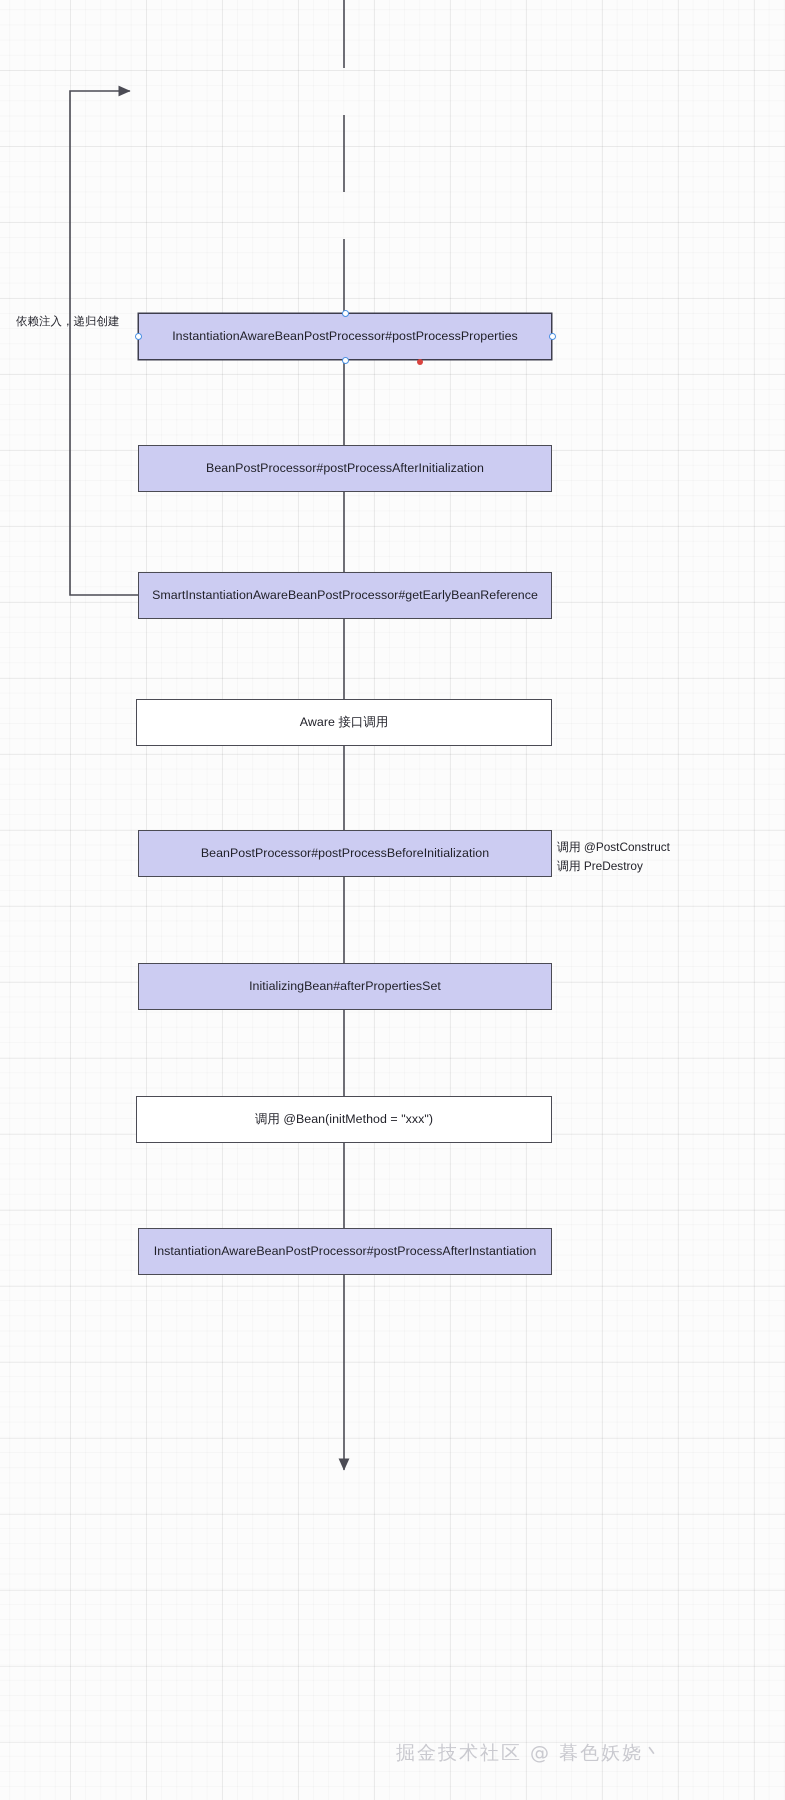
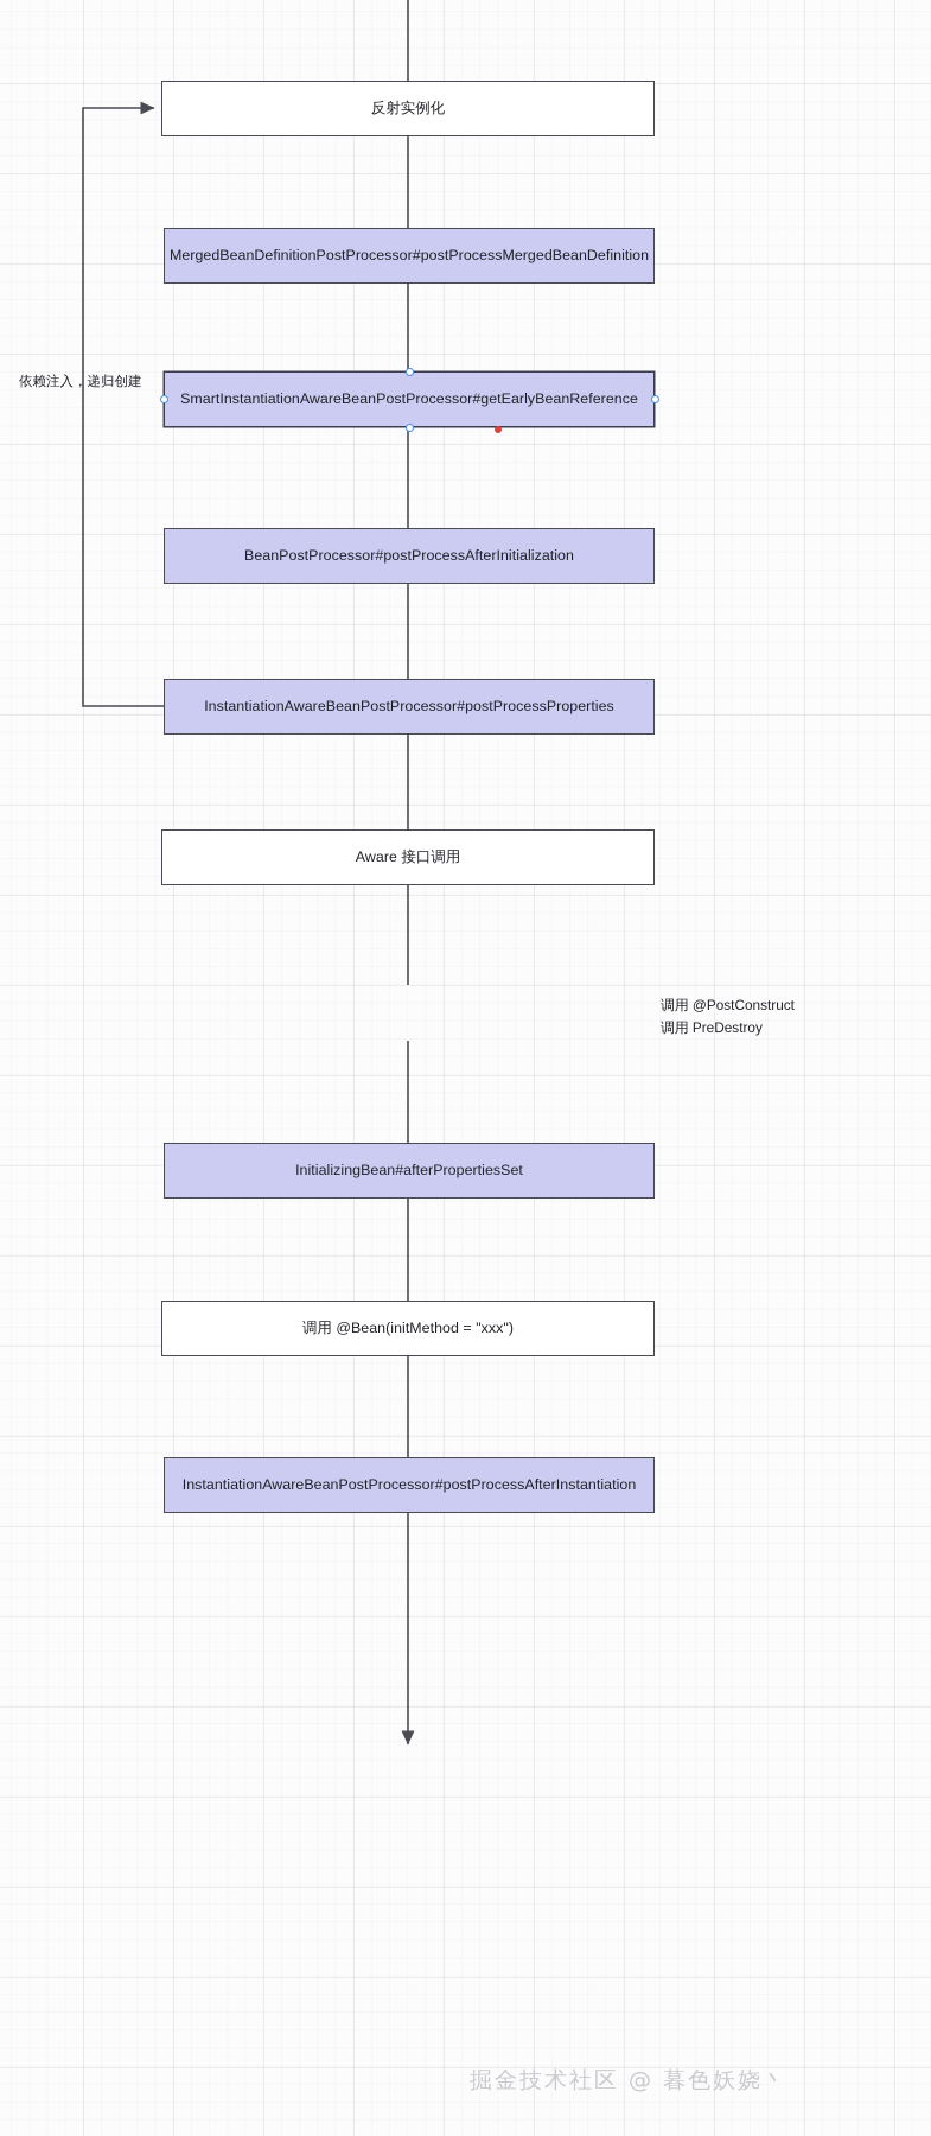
+ 反射实例化
+ MergedBeanDefinitionPostProcessor#postProcessMergedBeanDefinition
- InstantiationAwareBeanPostProcessor#postProcessProperties
+ SmartInstantiationAwareBeanPostProcessor#getEarlyBeanReference
  BeanPostProcessor#postProcessAfterInitialization
- SmartInstantiationAwareBeanPostProcessor#getEarlyBeanReference
+ InstantiationAwareBeanPostProcessor#postProcessProperties
  Aware 接口调用
- BeanPostProcessor#postProcessBeforeInitialization
  InitializingBean#afterPropertiesSet
  调用 @Bean(initMethod = "xxx")
  InstantiationAwareBeanPostProcessor#postProcessAfterInstantiation
  依赖注入，递归创建
  调用 @PostConstruct
  调用 PreDestroy
  掘金技术社区 @ 暮色妖娆丶
